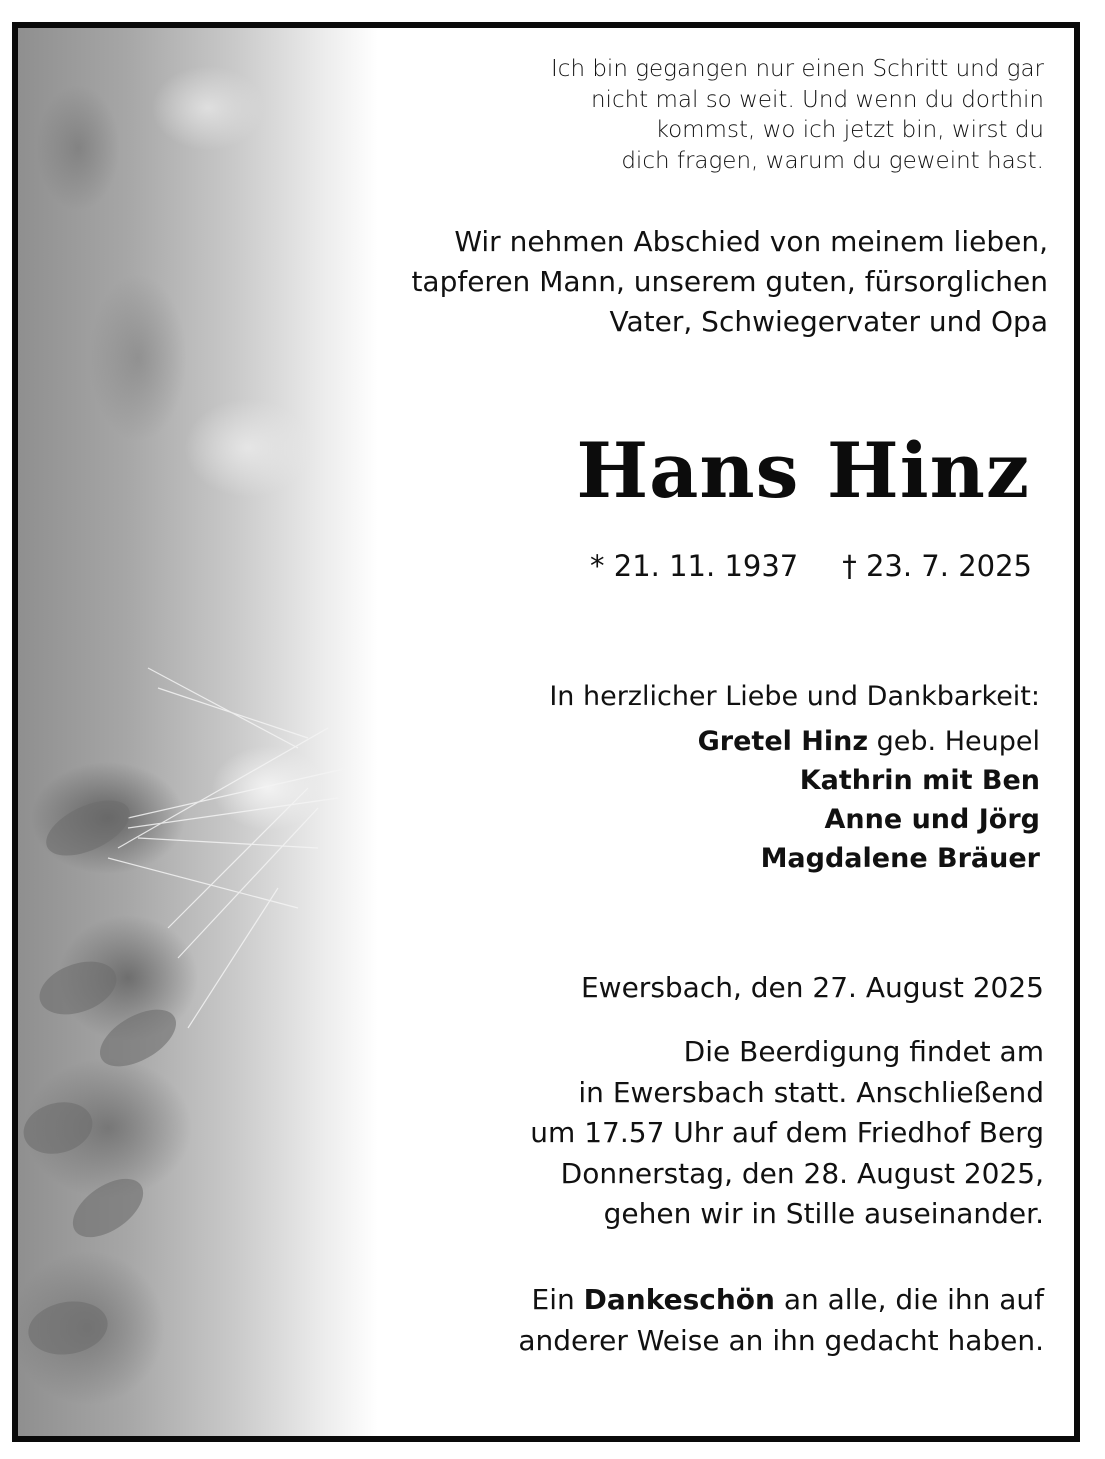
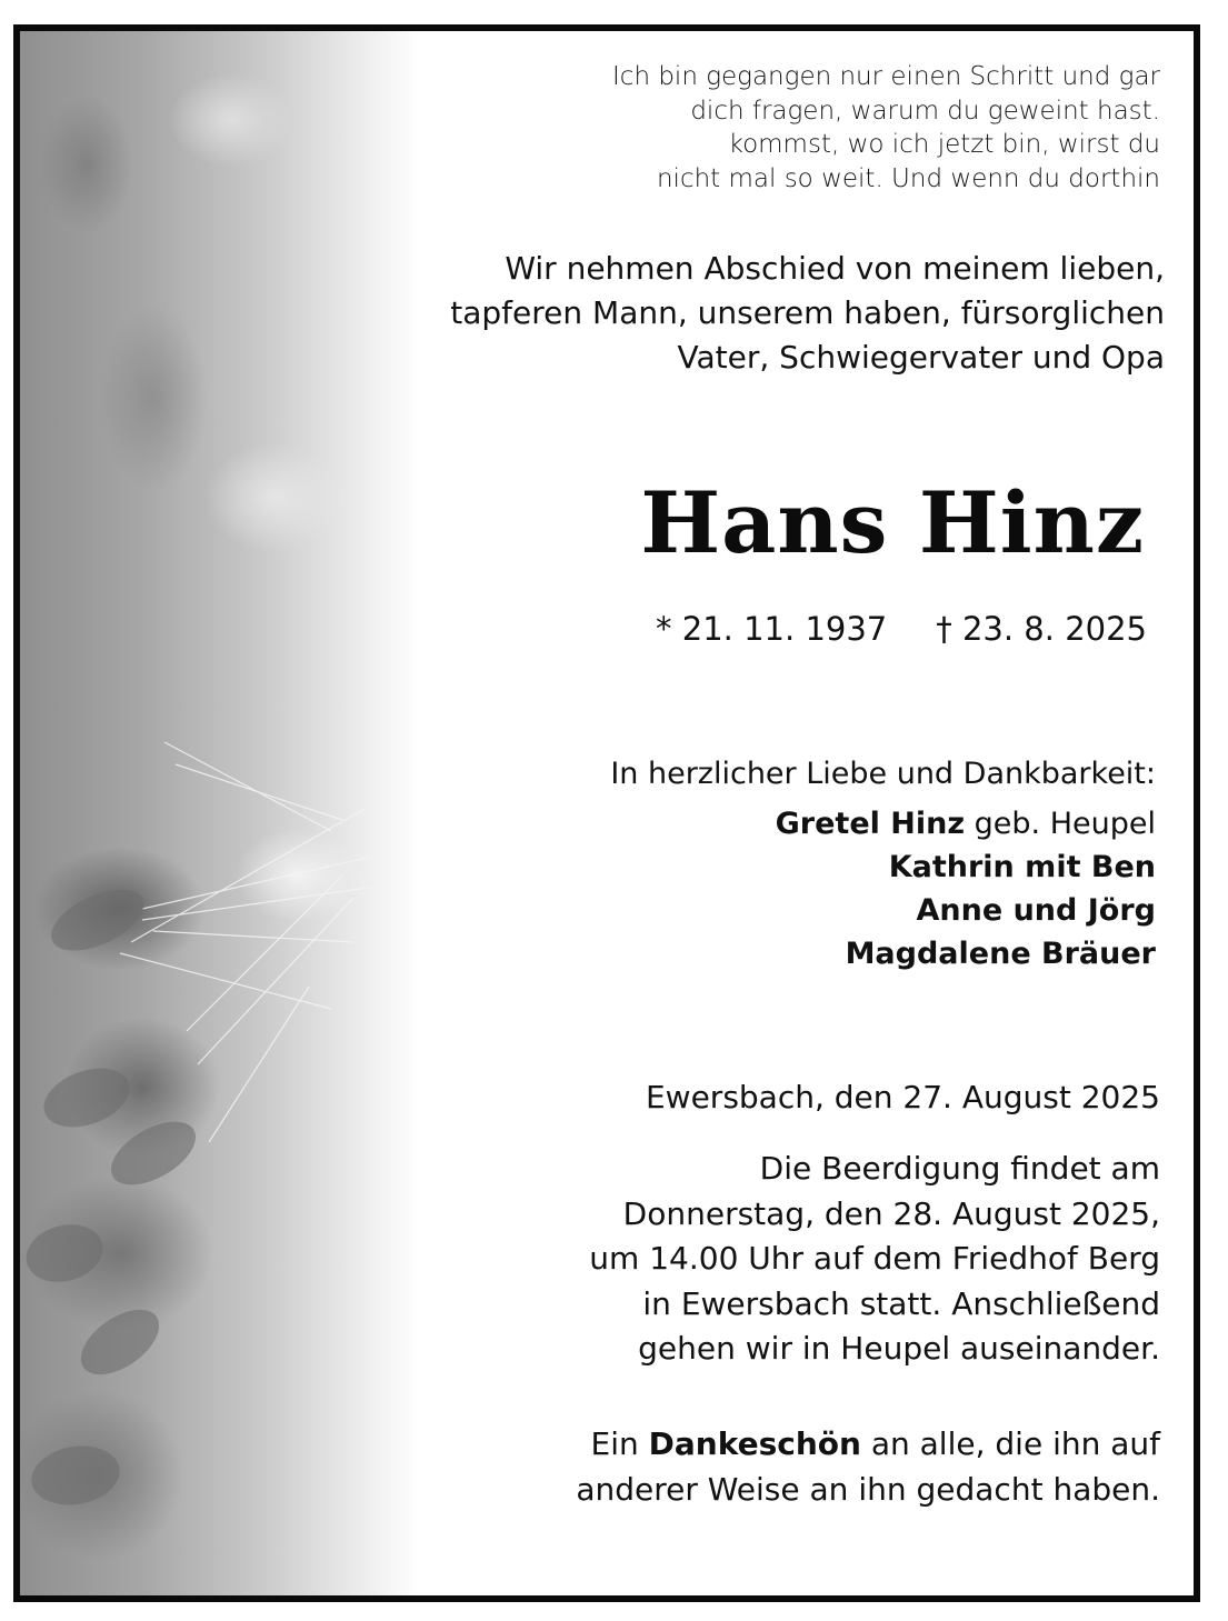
  Ich bin gegangen nur einen Schritt und gar
- nicht mal so weit. Und wenn du dorthin
+ dich fragen, warum du geweint hast.
  kommst, wo ich jetzt bin, wirst du
- dich fragen, warum du geweint hast.
+ nicht mal so weit. Und wenn du dorthin
  Wir nehmen Abschied von meinem lieben,
- tapferen Mann, unserem guten, fürsorglichen
+ tapferen Mann, unserem haben, fürsorglichen
  Vater, Schwiegervater und Opa
  Hans Hinz
- * 21. 11. 1937 † 23. 7. 2025
+ * 21. 11. 1937 † 23. 8. 2025
  In herzlicher Liebe und Dankbarkeit:
  Gretel Hinz geb. Heupel
  Kathrin mit Ben
  Anne und Jörg
  Magdalene Bräuer
  Ewersbach, den 27. August 2025
  Die Beerdigung findet am
- in Ewersbach statt. Anschließend
+ Donnerstag, den 28. August 2025,
- um 17.57 Uhr auf dem Friedhof Berg
+ um 14.00 Uhr auf dem Friedhof Berg
- Donnerstag, den 28. August 2025,
+ in Ewersbach statt. Anschließend
- gehen wir in Stille auseinander.
+ gehen wir in Heupel auseinander.
  Ein Dankeschön an alle, die ihn auf
  anderer Weise an ihn gedacht haben.
